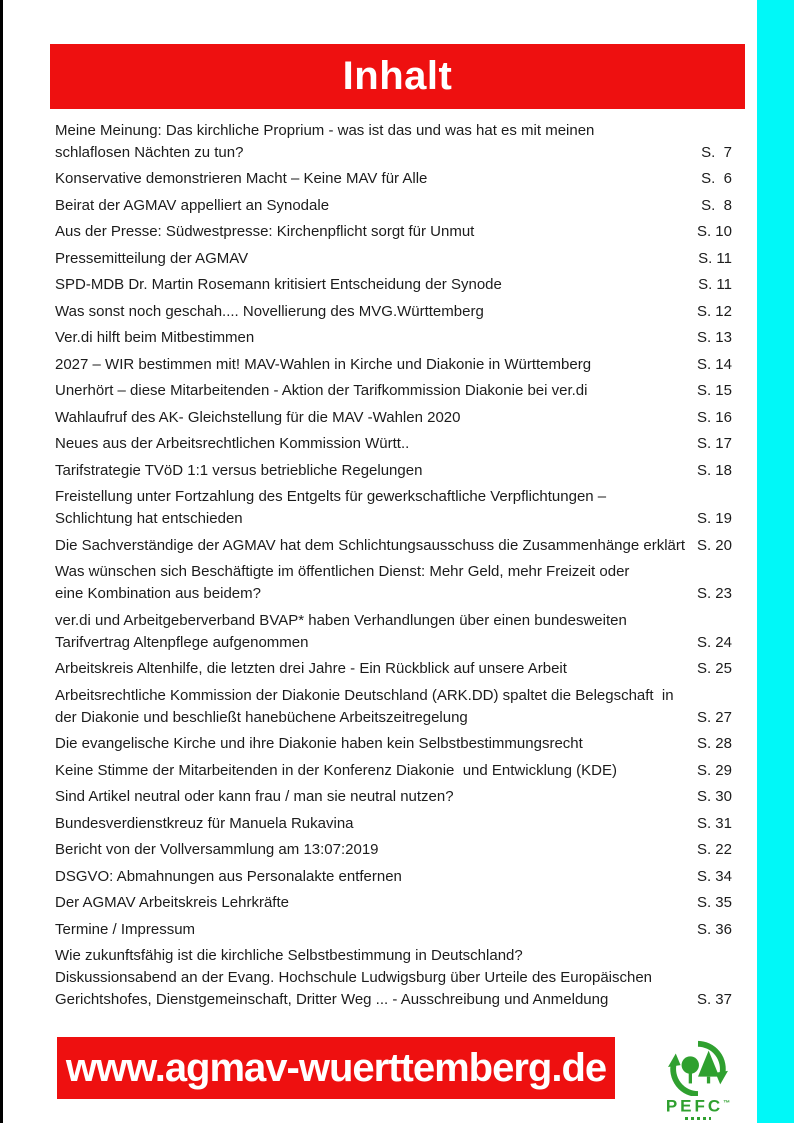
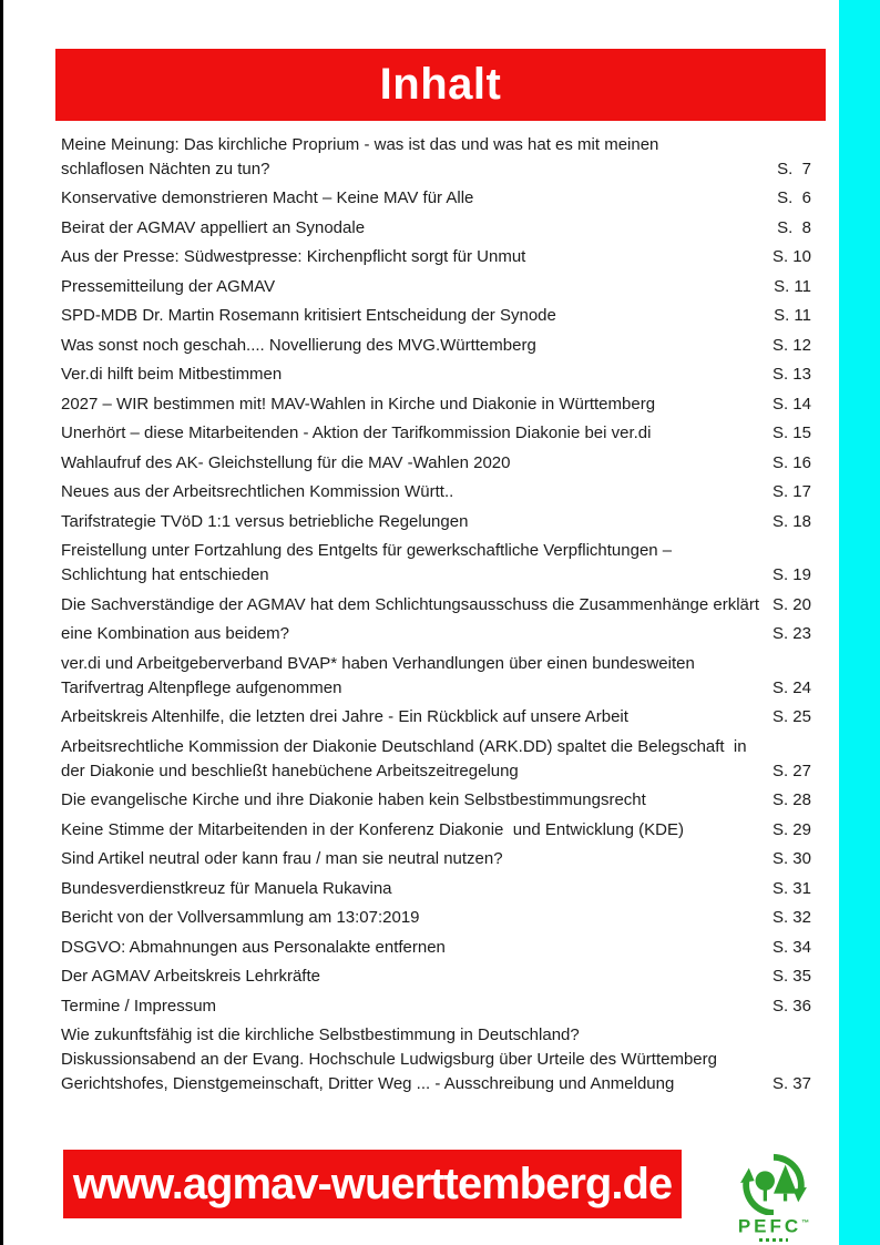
  Inhalt
  Meine Meinung: Das kirchliche Proprium - was ist das und was hat es mit meinen
  schlaflosen Nächten zu tun?
  S. 7
  Konservative demonstrieren Macht – Keine MAV für Alle
  S. 6
  Beirat der AGMAV appelliert an Synodale
  S. 8
  Aus der Presse: Südwestpresse: Kirchenpflicht sorgt für Unmut
  S. 10
  Pressemitteilung der AGMAV
  S. 11
  SPD-MDB Dr. Martin Rosemann kritisiert Entscheidung der Synode
  S. 11
  Was sonst noch geschah.... Novellierung des MVG.Württemberg
  S. 12
  Ver.di hilft beim Mitbestimmen
  S. 13
  2027 – WIR bestimmen mit! MAV-Wahlen in Kirche und Diakonie in Württemberg
  S. 14
  Unerhört – diese Mitarbeitenden - Aktion der Tarifkommission Diakonie bei ver.di
  S. 15
  Wahlaufruf des AK- Gleichstellung für die MAV -Wahlen 2020
  S. 16
  Neues aus der Arbeitsrechtlichen Kommission Württ..
  S. 17
  Tarifstrategie TVöD 1:1 versus betriebliche Regelungen
  S. 18
  Freistellung unter Fortzahlung des Entgelts für gewerkschaftliche Verpflichtungen –
  Schlichtung hat entschieden
  S. 19
  Die Sachverständige der AGMAV hat dem Schlichtungsausschuss die Zusammenhänge erklärt
  S. 20
- Was wünschen sich Beschäftigte im öffentlichen Dienst: Mehr Geld, mehr Freizeit oder
  eine Kombination aus beidem?
  S. 23
  ver.di und Arbeitgeberverband BVAP* haben Verhandlungen über einen bundesweiten
  Tarifvertrag Altenpflege aufgenommen
  S. 24
  Arbeitskreis Altenhilfe, die letzten drei Jahre - Ein Rückblick auf unsere Arbeit
  S. 25
  Arbeitsrechtliche Kommission der Diakonie Deutschland (ARK.DD) spaltet die Belegschaft in
  der Diakonie und beschließt hanebüchene Arbeitszeitregelung
  S. 27
  Die evangelische Kirche und ihre Diakonie haben kein Selbstbestimmungsrecht
  S. 28
  Keine Stimme der Mitarbeitenden in der Konferenz Diakonie und Entwicklung (KDE)
  S. 29
  Sind Artikel neutral oder kann frau / man sie neutral nutzen?
  S. 30
  Bundesverdienstkreuz für Manuela Rukavina
  S. 31
  Bericht von der Vollversammlung am 13:07:2019
- S. 22
+ S. 32
  DSGVO: Abmahnungen aus Personalakte entfernen
  S. 34
  Der AGMAV Arbeitskreis Lehrkräfte
  S. 35
  Termine / Impressum
  S. 36
  Wie zukunftsfähig ist die kirchliche Selbstbestimmung in Deutschland?
- Diskussionsabend an der Evang. Hochschule Ludwigsburg über Urteile des Europäischen
+ Diskussionsabend an der Evang. Hochschule Ludwigsburg über Urteile des Württemberg
  Gerichtshofes, Dienstgemeinschaft, Dritter Weg ... - Ausschreibung und Anmeldung
  S. 37
  www.agmav-wuerttemberg.de
  PEFC
